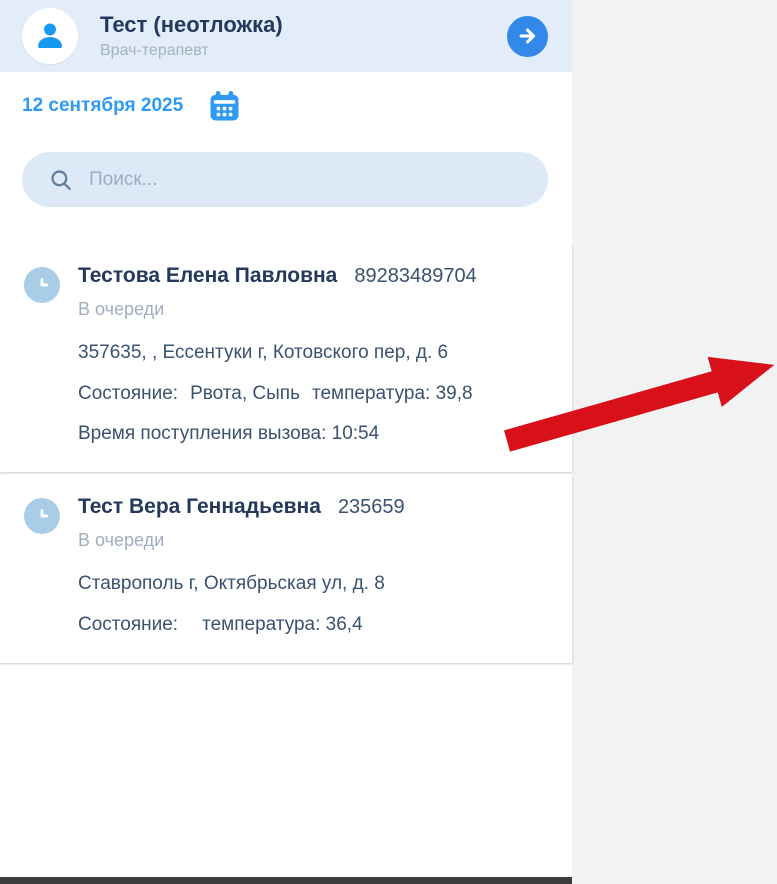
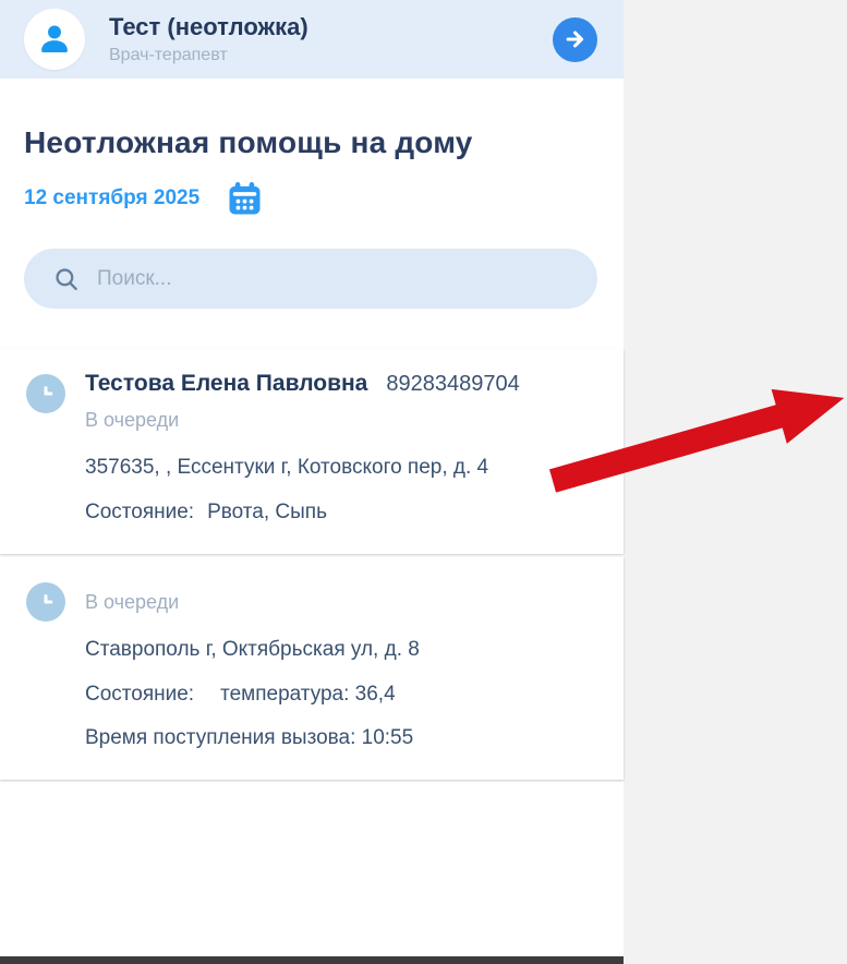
  Тест (неотложка)
  Врач-терапевт
+ Неотложная помощь на дому
  12 сентября 2025
  Поиск...
  Тестова Елена Павловна
  89283489704
  В очереди
- 357635, , Ессентуки г, Котовского пер, д. 6
+ 357635, , Ессентуки г, Котовского пер, д. 4
  Состояние:
  Рвота, Сыпь
- температура: 39,8
- Время поступления вызова: 10:54
- Тест Вера Геннадьевна
- 235659
  В очереди
  Ставрополь г, Октябрьская ул, д. 8
  Состояние:
  температура: 36,4
+ Время поступления вызова: 10:55
